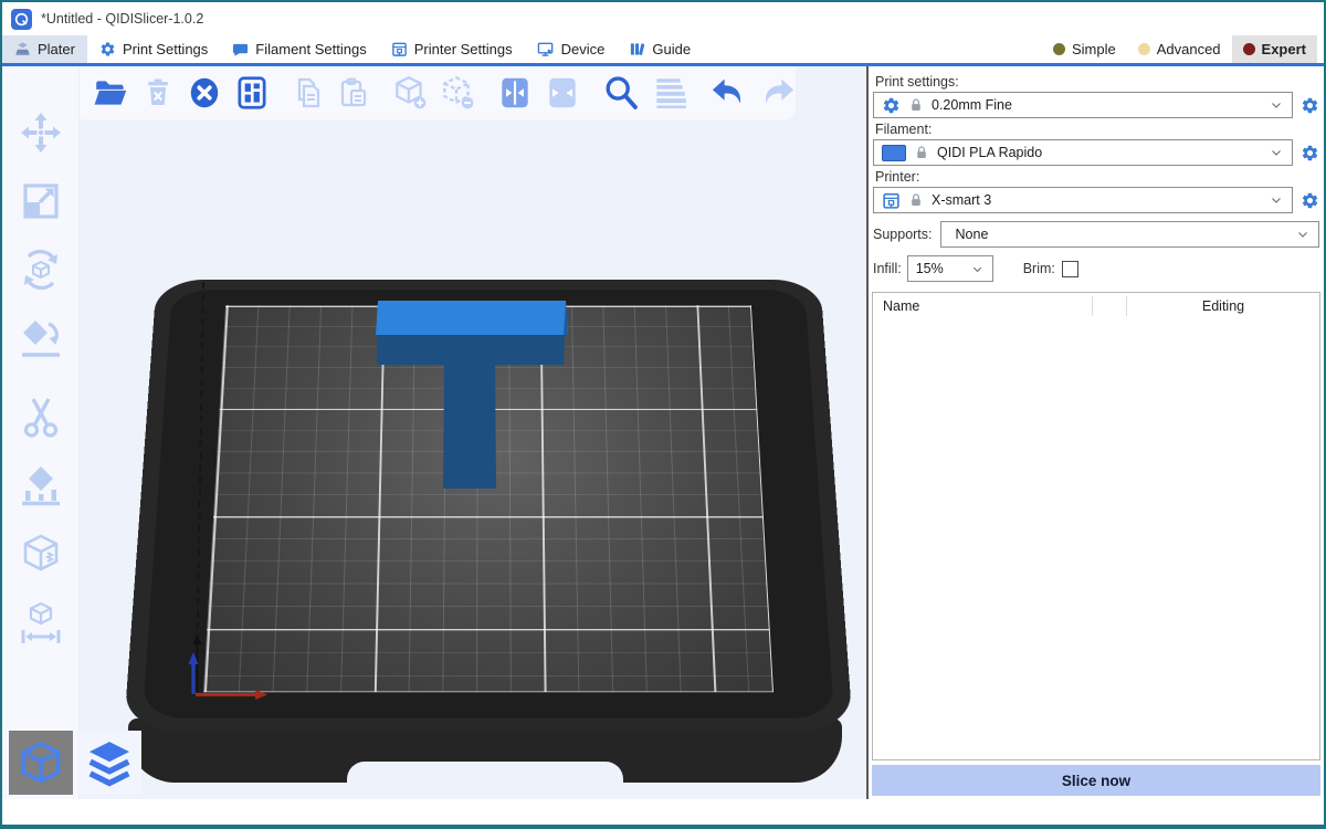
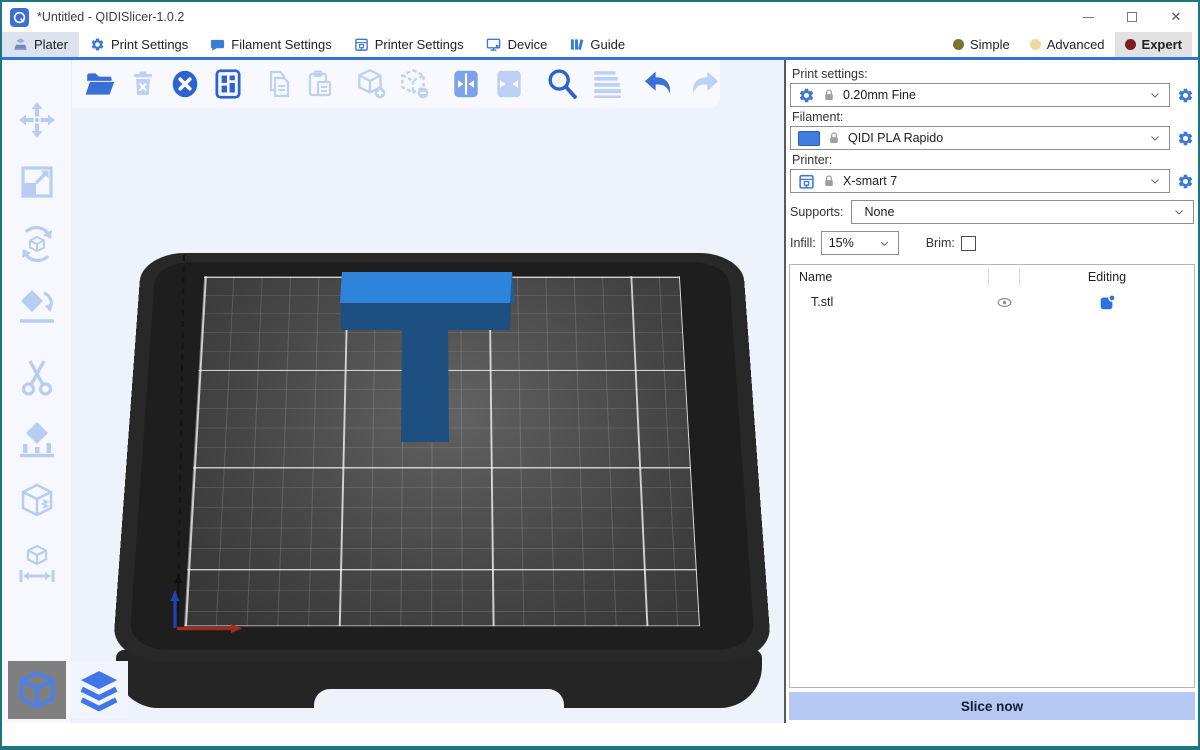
  *Untitled - QIDISlicer-1.0.2
+ ✕
  Plater
  Print Settings
  Filament Settings
  Printer Settings
  Device
  Guide
  Simple
  Advanced
  Expert
  Print settings:
  0.20mm Fine
  Filament:
  QIDI PLA Rapido
  Printer:
- X-smart 3
+ X-smart 7
  Supports:
  None
  Infill:
  15%
  Brim:
  Name
  Editing
+ T.stl
  Slice now
